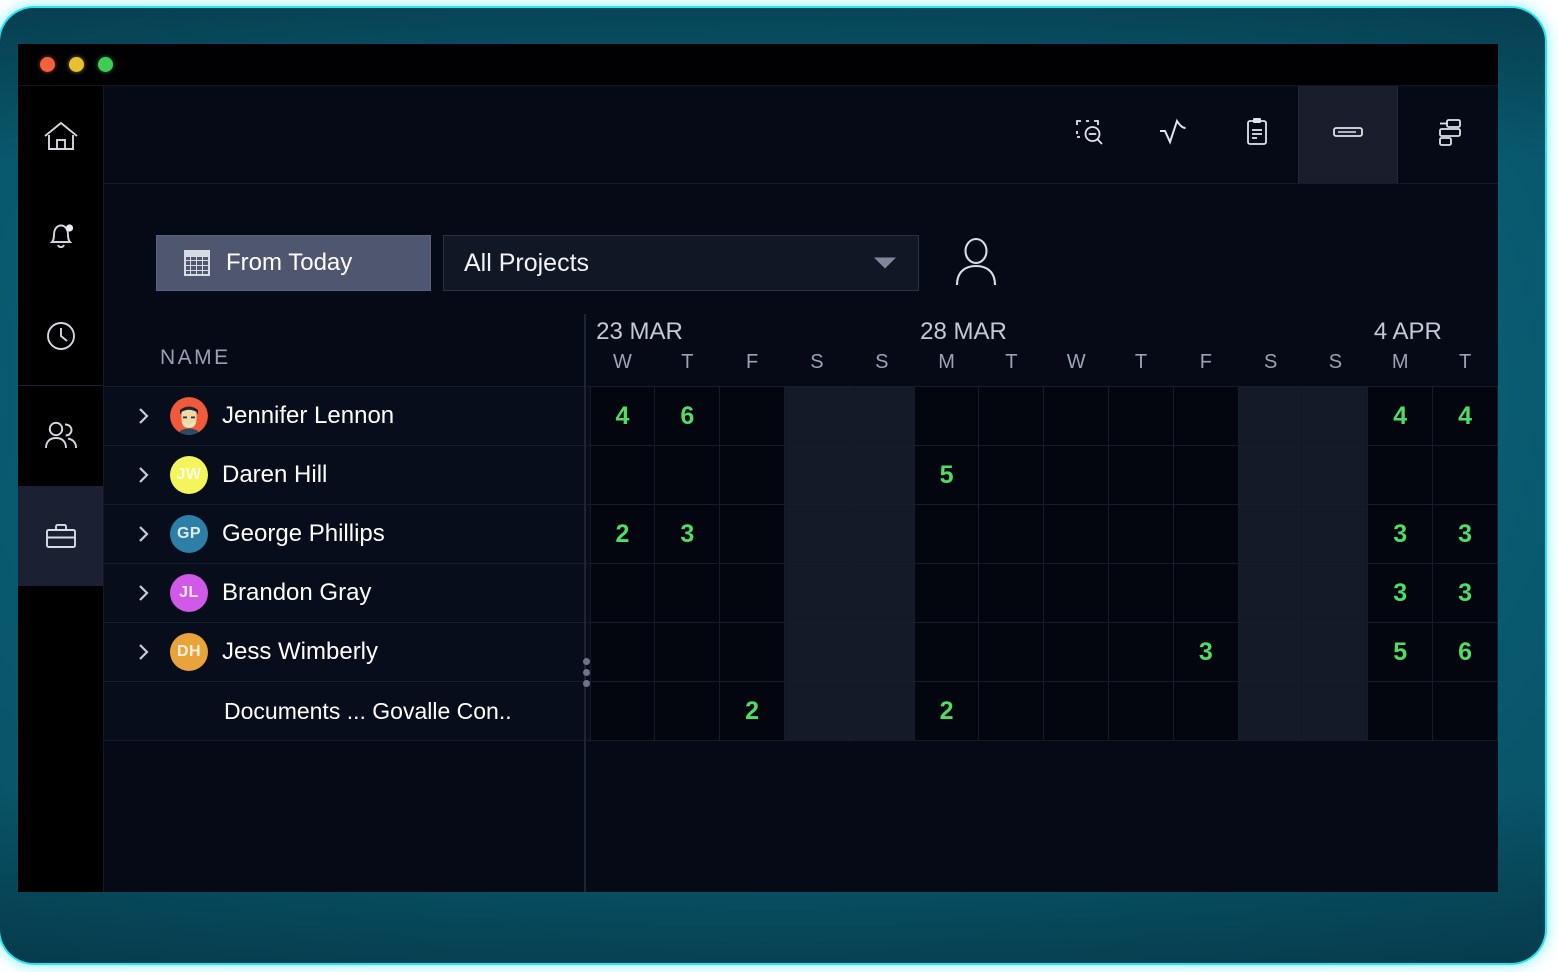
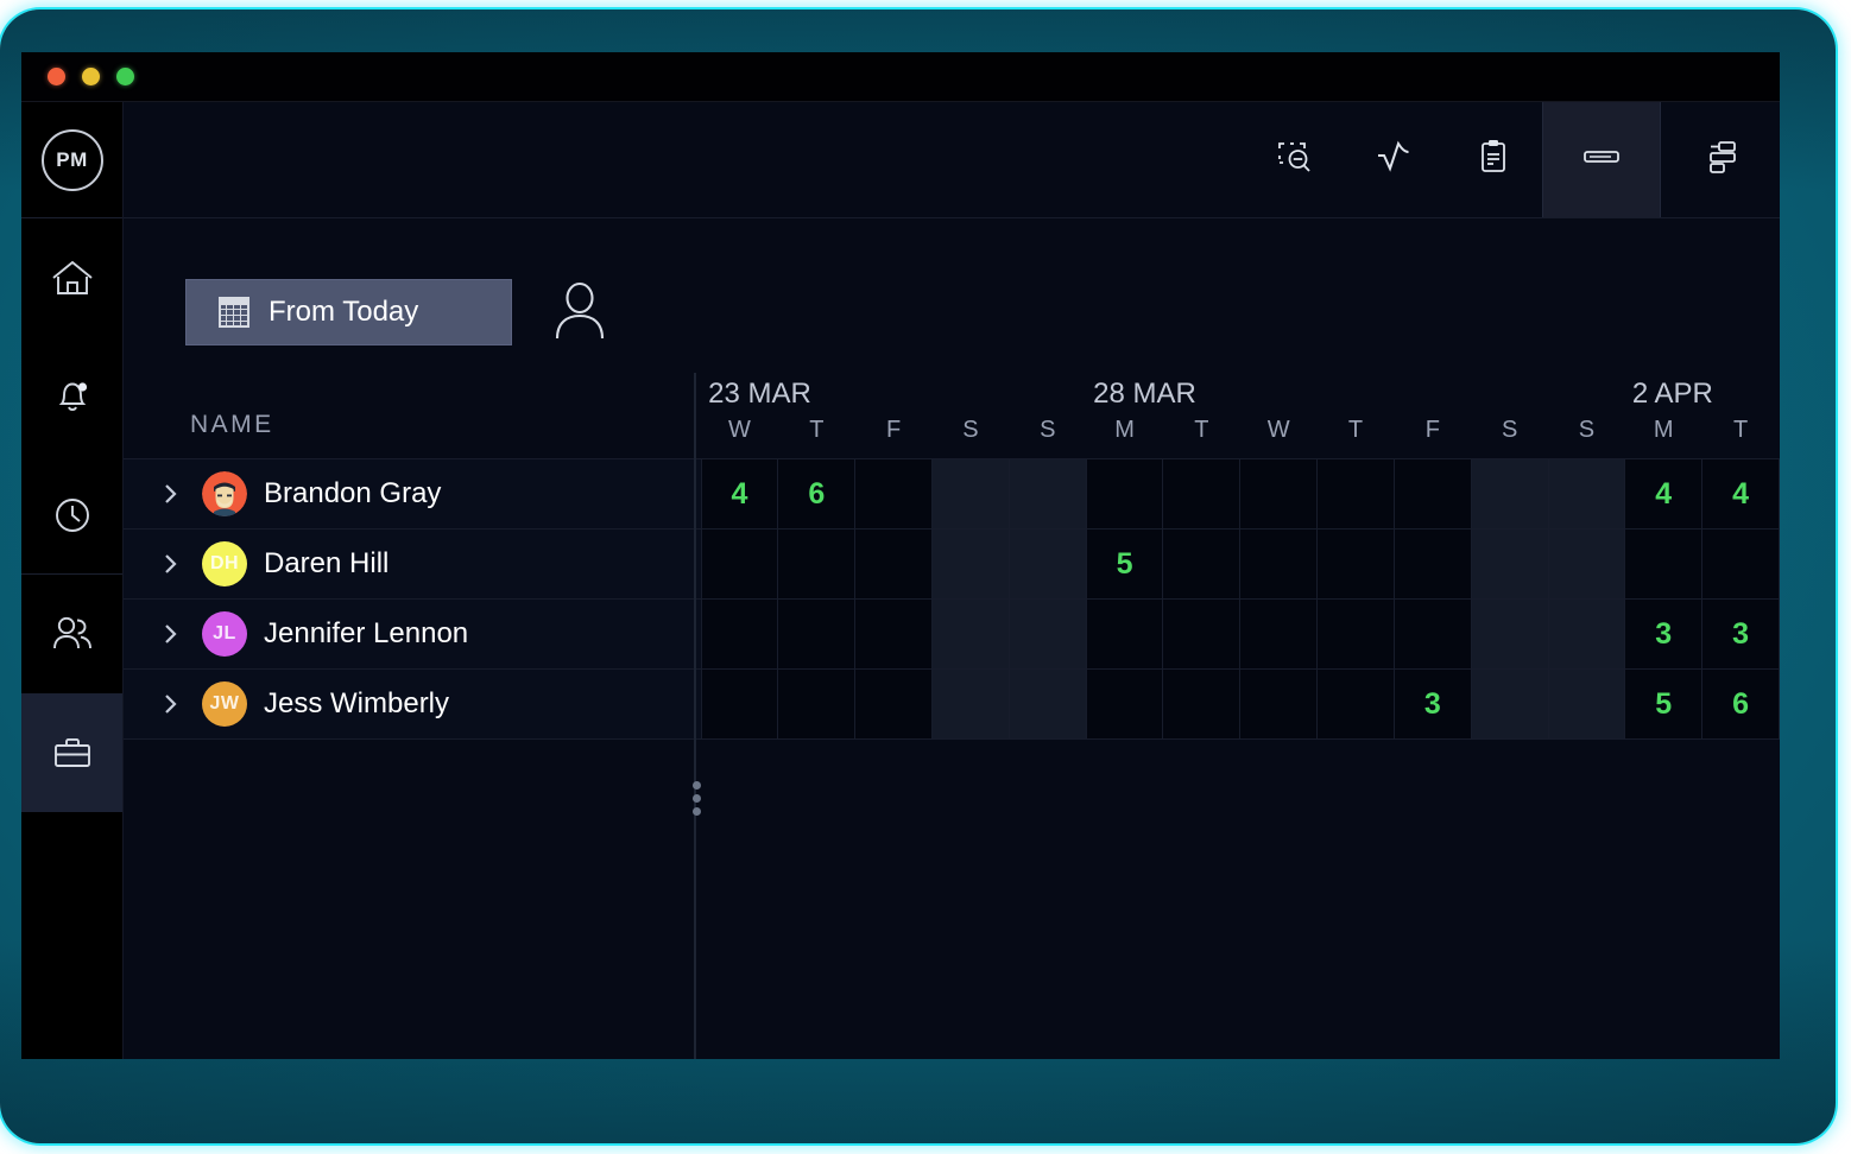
+ PM
  From Today
- All Projects
- NAME	23 MARW	T	F	S	S	28 MARM	T	W	T	F	S	S	4 APRM	T
+ NAME	23 MARW	T	F	S	S	28 MARM	T	W	T	F	S	S	2 APRM	T
- Jennifer Lennon	4	6											4	4
+ Brandon Gray	4	6											4	4
- JW Daren Hill						5
+ DH Daren Hill						5
- GP George Phillips	2	3											3	3
- JL Brandon Gray													3	3
+ JL Jennifer Lennon													3	3
- DH Jess Wimberly										3			5	6
+ JW Jess Wimberly										3			5	6
- Documents ... Govalle Con..			2			2
